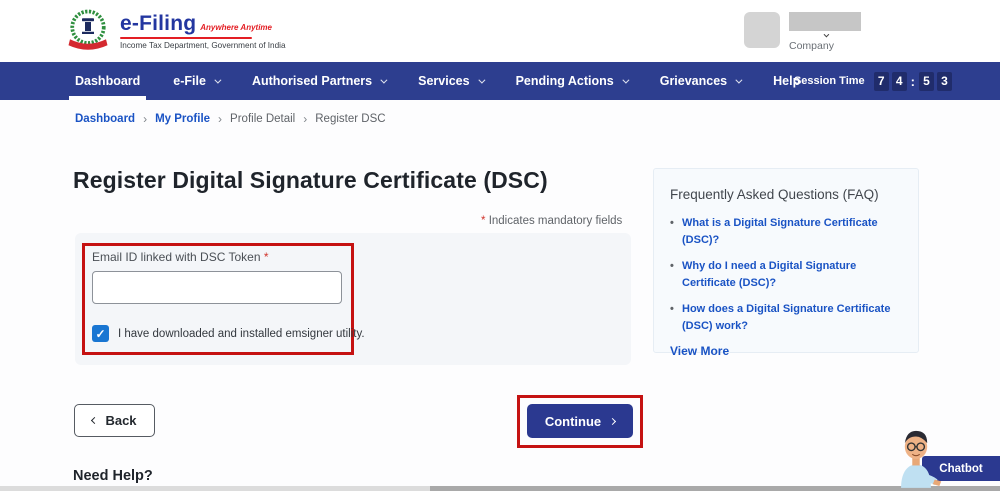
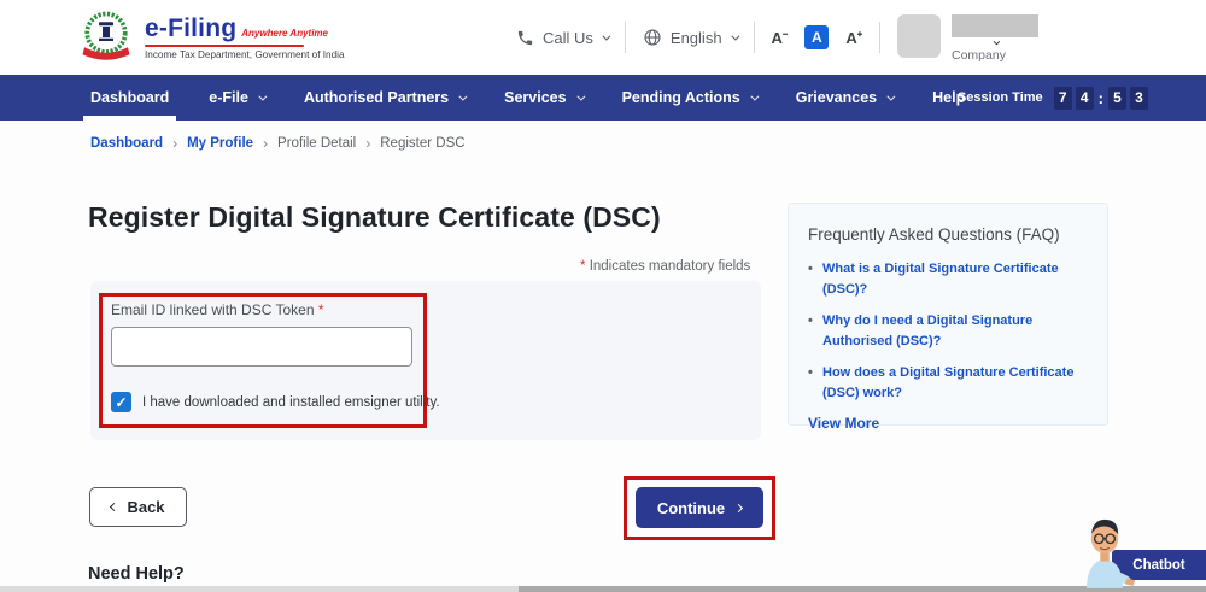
  e-Filing
  Anywhere Anytime
  Income Tax Department, Government of India
+ Call Us
+ English
+ A⁻
+ A
+ A⁺
  Company
  Dashboard
  e-File
  Authorised Partners
  Services
  Pending Actions
  Grievances
  Help
  Session Time
  7
  4
  :
  5
  3
  Dashboard
  ›
  My Profile
  ›
  Profile Detail
  ›
  Register DSC
  Register Digital Signature Certificate (DSC)
  * Indicates mandatory fields
  Email ID linked with DSC Token *
  ✓
  I have downloaded and installed emsigner utility.
  Frequently Asked Questions (FAQ)
  What is a Digital Signature Certificate (DSC)?
- Why do I need a Digital Signature Certificate (DSC)?
+ Why do I need a Digital Signature Authorised (DSC)?
  How does a Digital Signature Certificate (DSC) work?
  View More
  Back
  Continue
  Need Help?
  Chatbot
